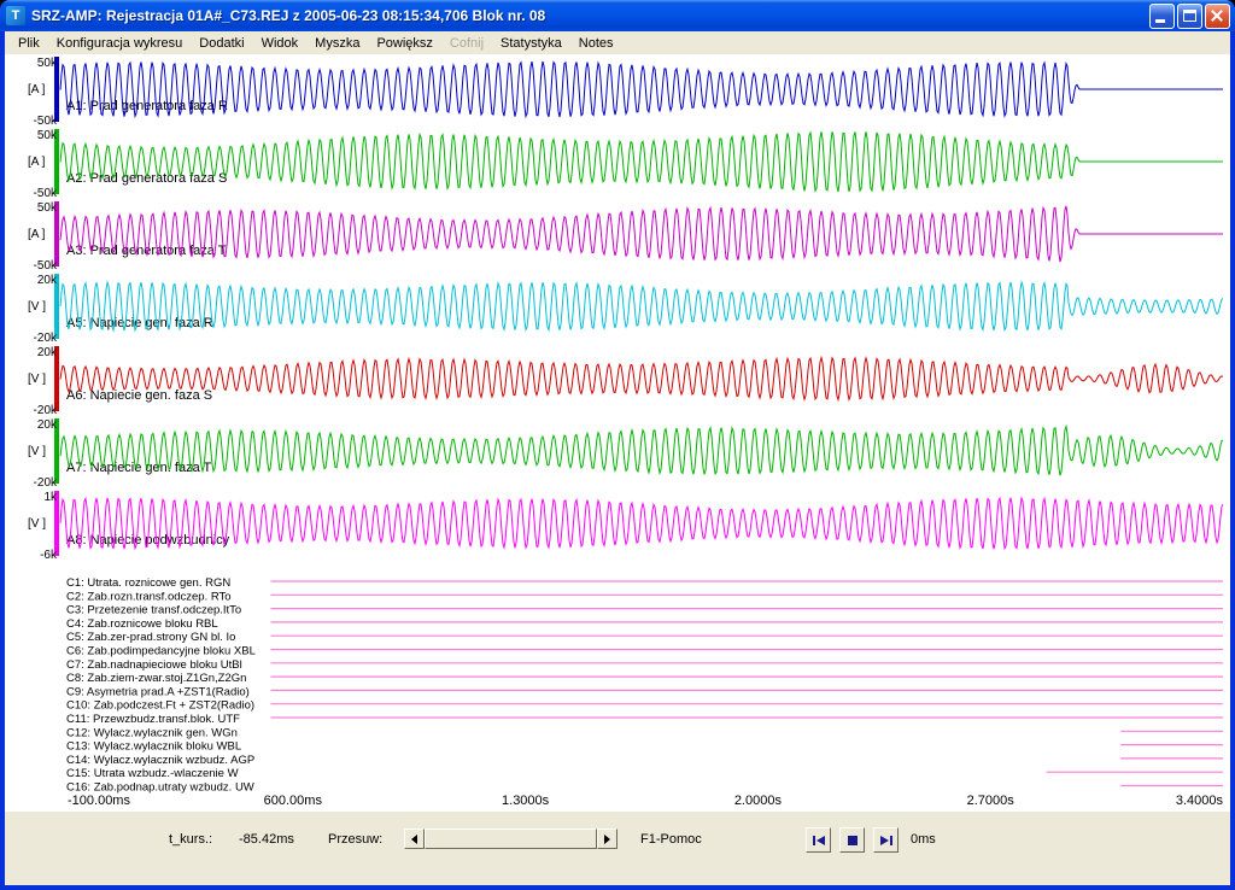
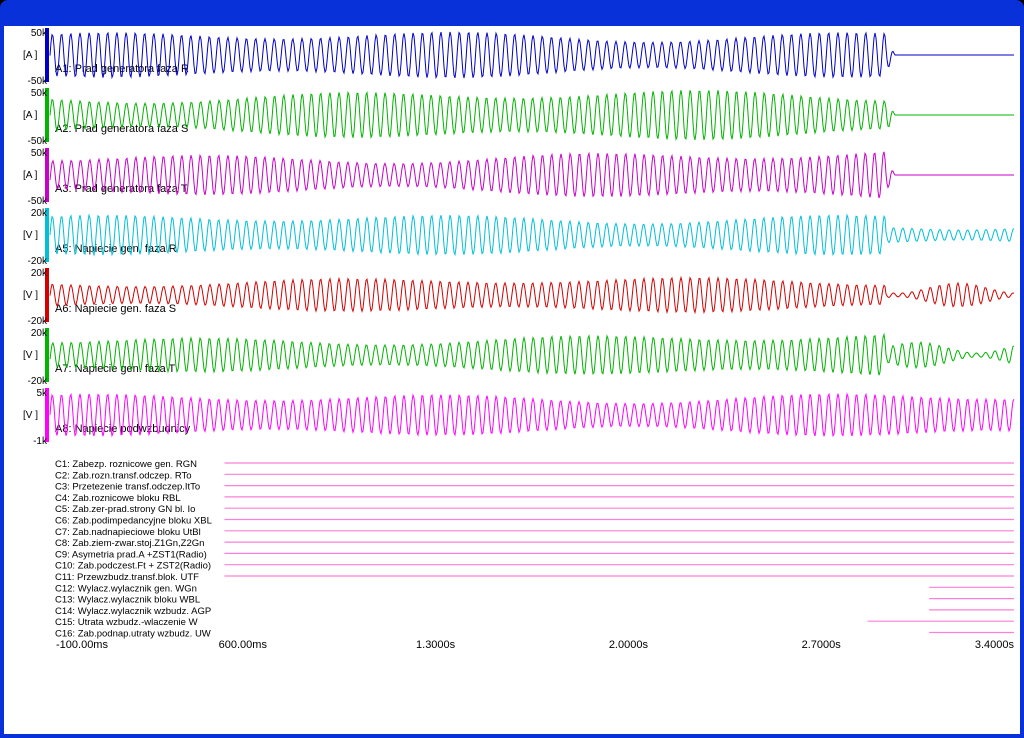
- T
- SRZ-AMP: Rejestracja 01A#_C73.REJ z 2005-06-23 08:15:34,706 Blok nr. 08
- Plik
- Konfiguracja wykresu
- Dodatki
- Widok
- Myszka
- Powiększ
- Cofnij
- Statystyka
- Notes
  50k
  [A ]
  -50k
  50k
  [A ]
  -50k
  A: Prad generatora faza S
  50k
  [A ]
  -50k
  A3: Praenertr faa T
  20k
  [V ]
  -20k
  A: Npiecie gn. faza R
  20k
  [V ]
  -20k
  A6: Napiecie gen. faza S
  20k
  [V ]
  -20k
  A7: Napiecie gen faza T
- 1k
+ 5k
  [V ]
- -6k
+ -1k
  A: Npiecie pdwzbudnc
- C1: Utrata. roznicowe gen. RGN
+ C1: Zabezp. roznicowe gen. RGN
  C2: Zab.rozn.transf.odczep. RTo
  C3: Przetezenie transf.odczep.ItTo
  C4: Zab.roznicowe bloku RBL
  C5: Zab.zer-prad.strony GN bl. Io
  C6: Zab.podimpedancyjne bloku XBL
  C7: Zab.nadnapieciowe bloku UtBl
  C8: Zab.ziem-zwar.stoj.Z1Gn,Z2Gn
  C9: Asymetria prad.A +ZST1(Radio)
  C10: Zab.podczest.Ft + ZST2(Radio)
  C11: Przewzbudz.transf.blok. UTF
  C12: Wylacz.wylacznik gen. WGn
  C13: Wylacz.wylacznik bloku WBL
  C14: Wylacz.wylacznik wzbudz. AGP
  C15: Utrata wzbudz.-wlaczenie W
  C16: Zab.podnap.utraty wzbudz. UW
  -100.00ms
  600.00ms
  1.3000s
  2.0000s
  2.7000s
  3.4000s
- t_kurs.:
- -85.42ms
- Przesuw:
- F1-Pomoc
- 0ms
